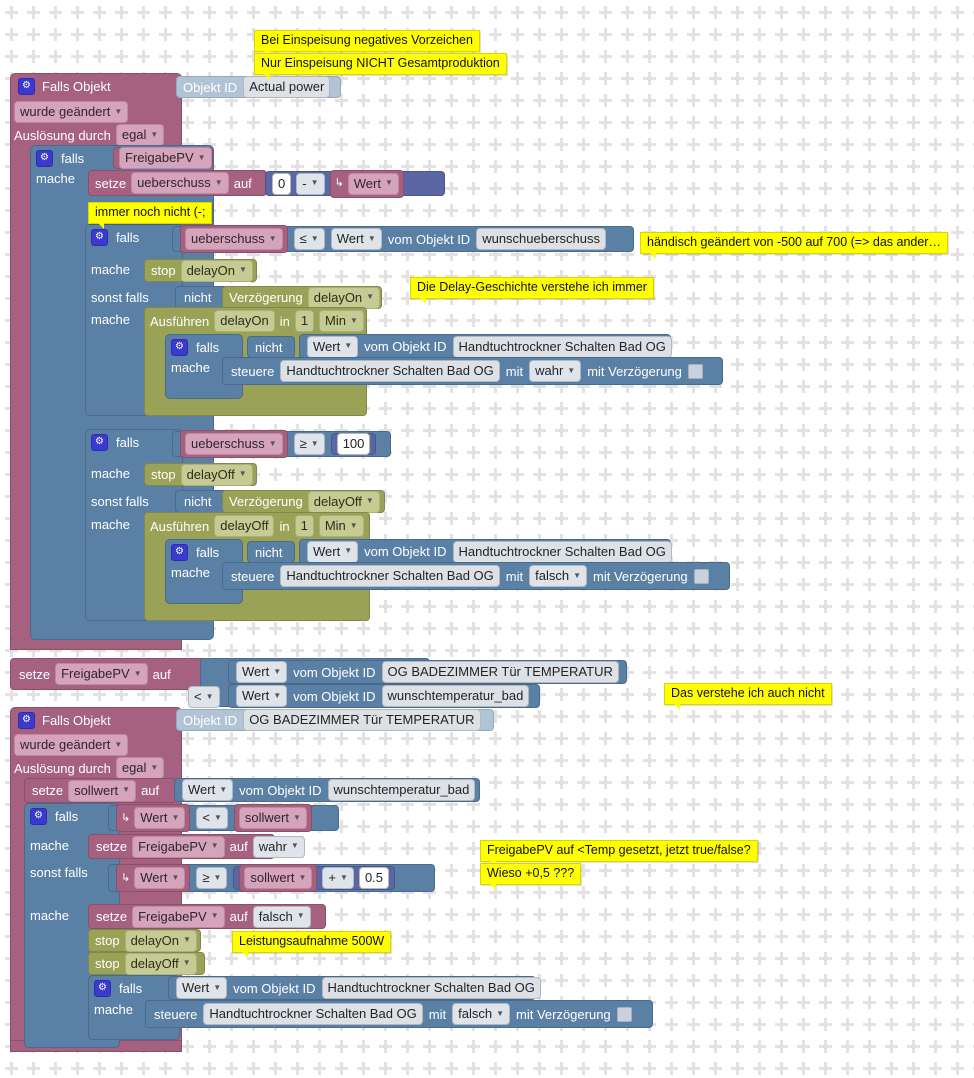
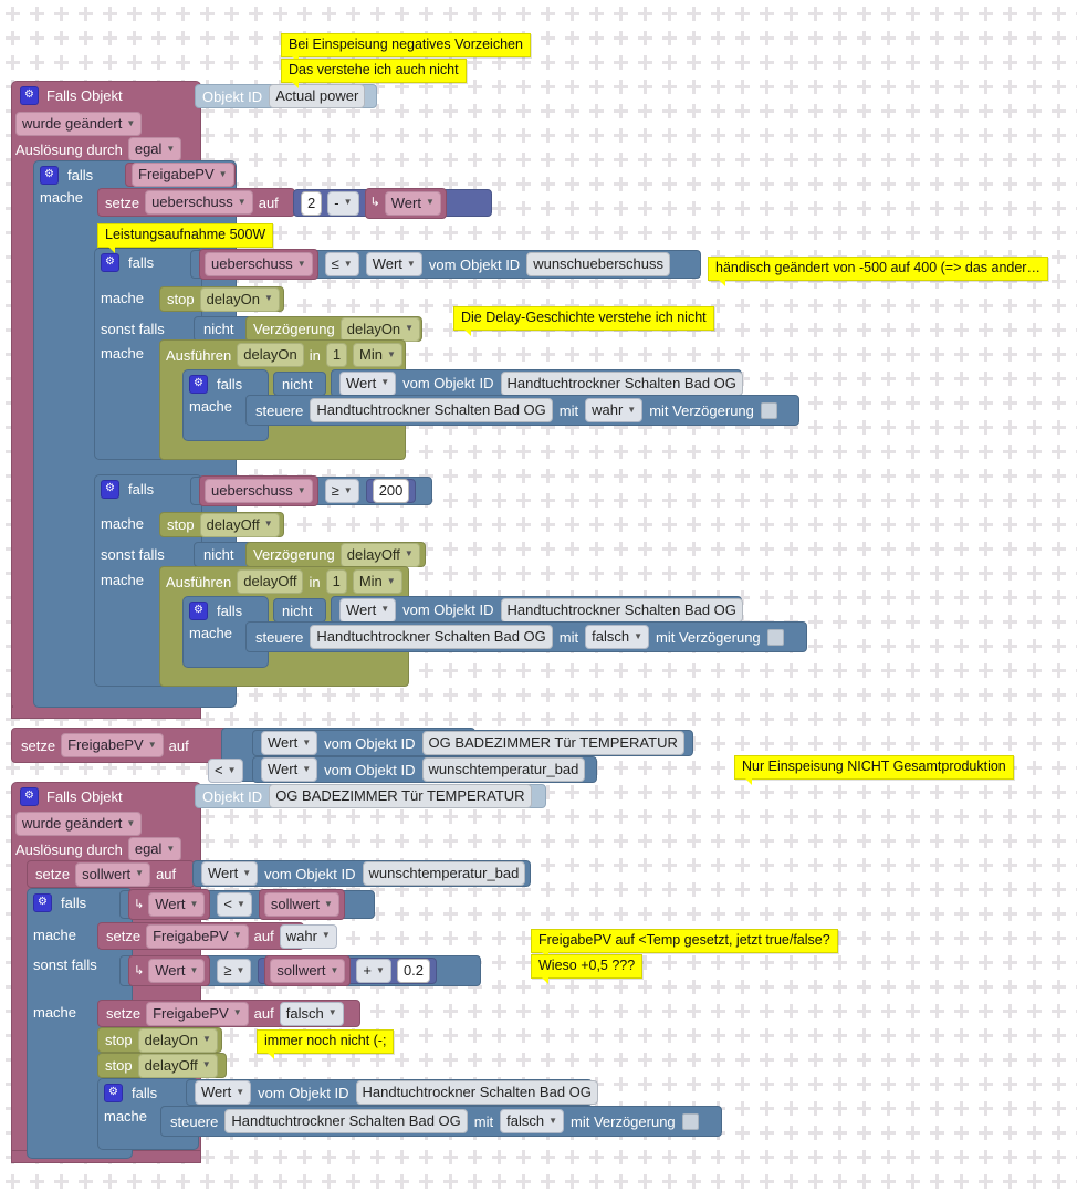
  Falls Objekt
  Objekt ID
  Actual power
  wurde geändert
  ▼
  Auslösung durch
  egal
  ▼
  falls
  FreigabePV
  ▼
  mache
  setze
  ueberschuss
  ▼
  auf
- 0
+ 2
  -
  ▼
  ↳
  Wert
  ▼
  falls
  ueberschuss
  ▼
  ≤
  ▼
  Wert
  ▼
  vom Objekt ID
  wunschueberschuss
  mache
  stop
  delayOn
  ▼
  sonst falls
  nicht
  Verzögerung
  delayOn
  ▼
  mache
  Ausführen
  delayOn
  in
  1
  Min
  ▼
  falls
  nicht
  Wert
  ▼
  vom Objekt ID
  Handtuchtrockner Schalten Bad OG
  mache
  steuere
  Handtuchtrockner Schalten Bad OG
  mit
  wahr
  ▼
  mit Verzögerung
  falls
  ueberschuss
  ▼
  ≥
  ▼
- 100
+ 200
  mache
  stop
  delayOff
  ▼
  sonst falls
  nicht
  Verzögerung
  delayOff
  ▼
  mache
  Ausführen
  delayOff
  in
  1
  Min
  ▼
  falls
  nicht
  Wert
  ▼
  vom Objekt ID
  Handtuchtrockner Schalten Bad OG
  mache
  steuere
  Handtuchtrockner Schalten Bad OG
  mit
  falsch
  ▼
  mit Verzögerung
  setze
  FreigabePV
  ▼
  auf
  Wert
  ▼
  vom Objekt ID
  OG BADEZIMMER Tür TEMPERATUR
  <
  ▼
  Wert
  ▼
  vom Objekt ID
  wunschtemperatur_bad
  Falls Objekt
  Objekt ID
  OG BADEZIMMER Tür TEMPERATUR
  wurde geändert
  ▼
  Auslösung durch
  egal
  ▼
  setze
  sollwert
  ▼
  auf
  Wert
  ▼
  vom Objekt ID
  wunschtemperatur_bad
  falls
  ↳
  Wert
  ▼
  <
  ▼
  sollwert
  ▼
  mache
  setze
  FreigabePV
  ▼
  auf
  wahr
  ▼
  sonst falls
  ↳
  Wert
  ▼
  ≥
  ▼
  sollwert
  ▼
  +
  ▼
- 0.5
+ 0.2
  mache
  setze
  FreigabePV
  ▼
  auf
  falsch
  ▼
  stop
  delayOn
  ▼
  stop
  delayOff
  ▼
  falls
  Wert
  ▼
  vom Objekt ID
  Handtuchtrockner Schalten Bad OG
  mache
  steuere
  Handtuchtrockner Schalten Bad OG
  mit
  falsch
  ▼
  mit Verzögerung
  Bei Einspeisung negatives Vorzeichen
- Nur Einspeisung NICHT Gesamtproduktion
+ Das verstehe ich auch nicht
- immer noch nicht (-;
+ Leistungsaufnahme 500W
- händisch geändert von -500 auf 700 (=> das ander…
+ händisch geändert von -500 auf 400 (=> das ander…
- Die Delay-Geschichte verstehe ich immer
+ Die Delay-Geschichte verstehe ich nicht
- Das verstehe ich auch nicht
+ Nur Einspeisung NICHT Gesamtproduktion
  FreigabePV auf <Temp gesetzt, jetzt true/false?
  Wieso +0,5 ???
- Leistungsaufnahme 500W
+ immer noch nicht (-;
